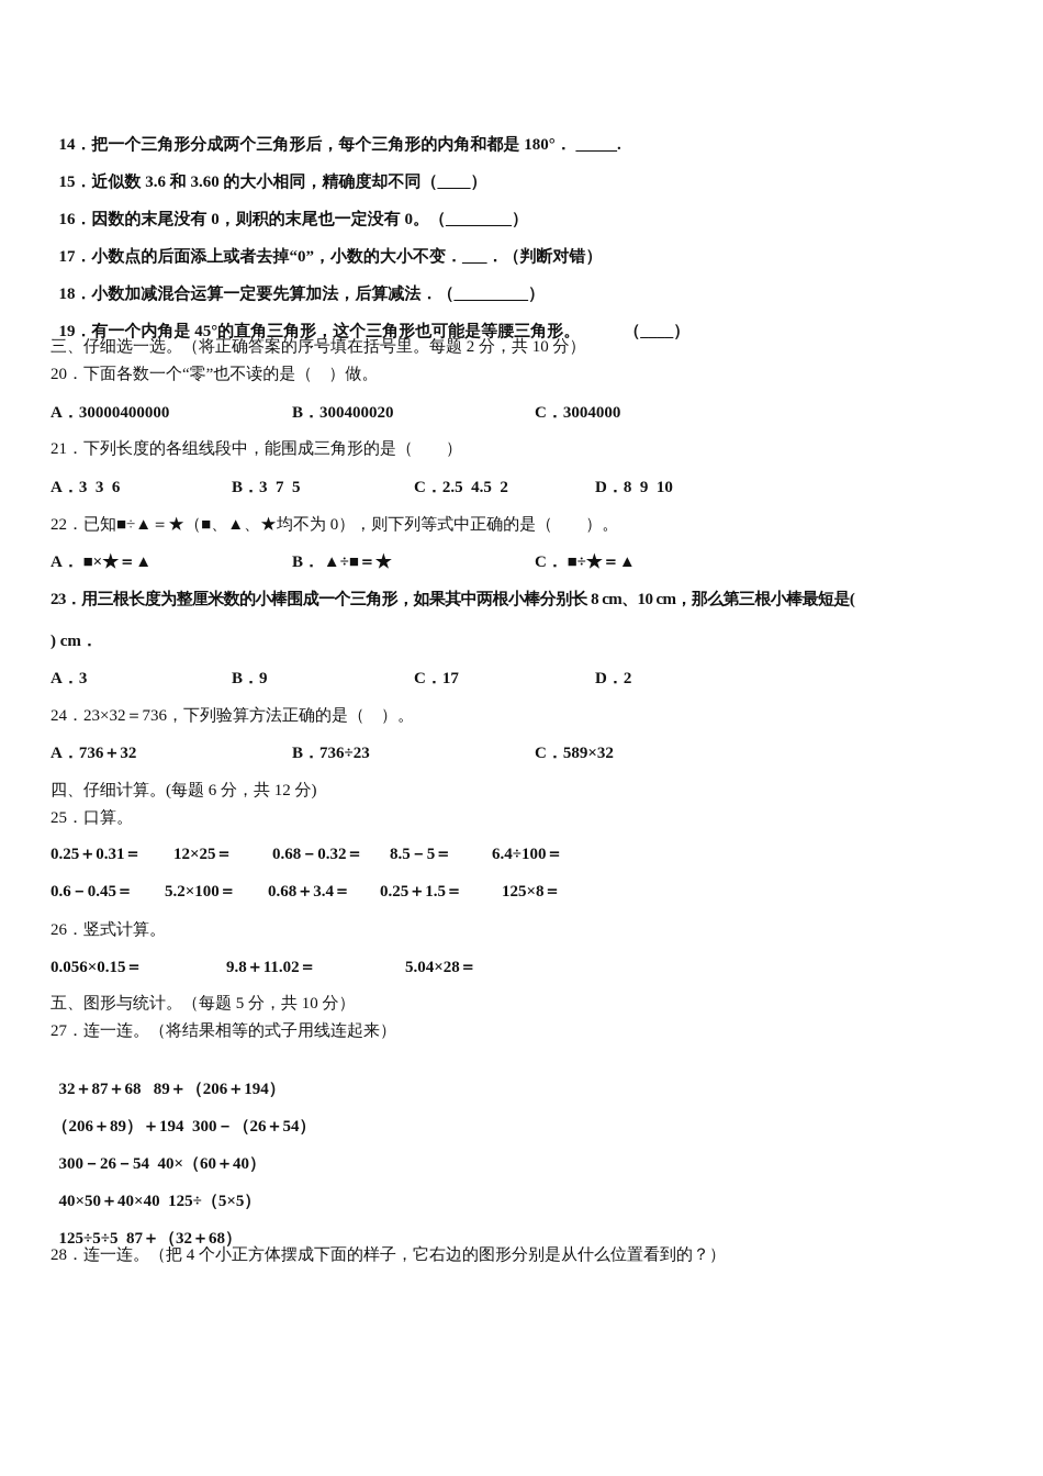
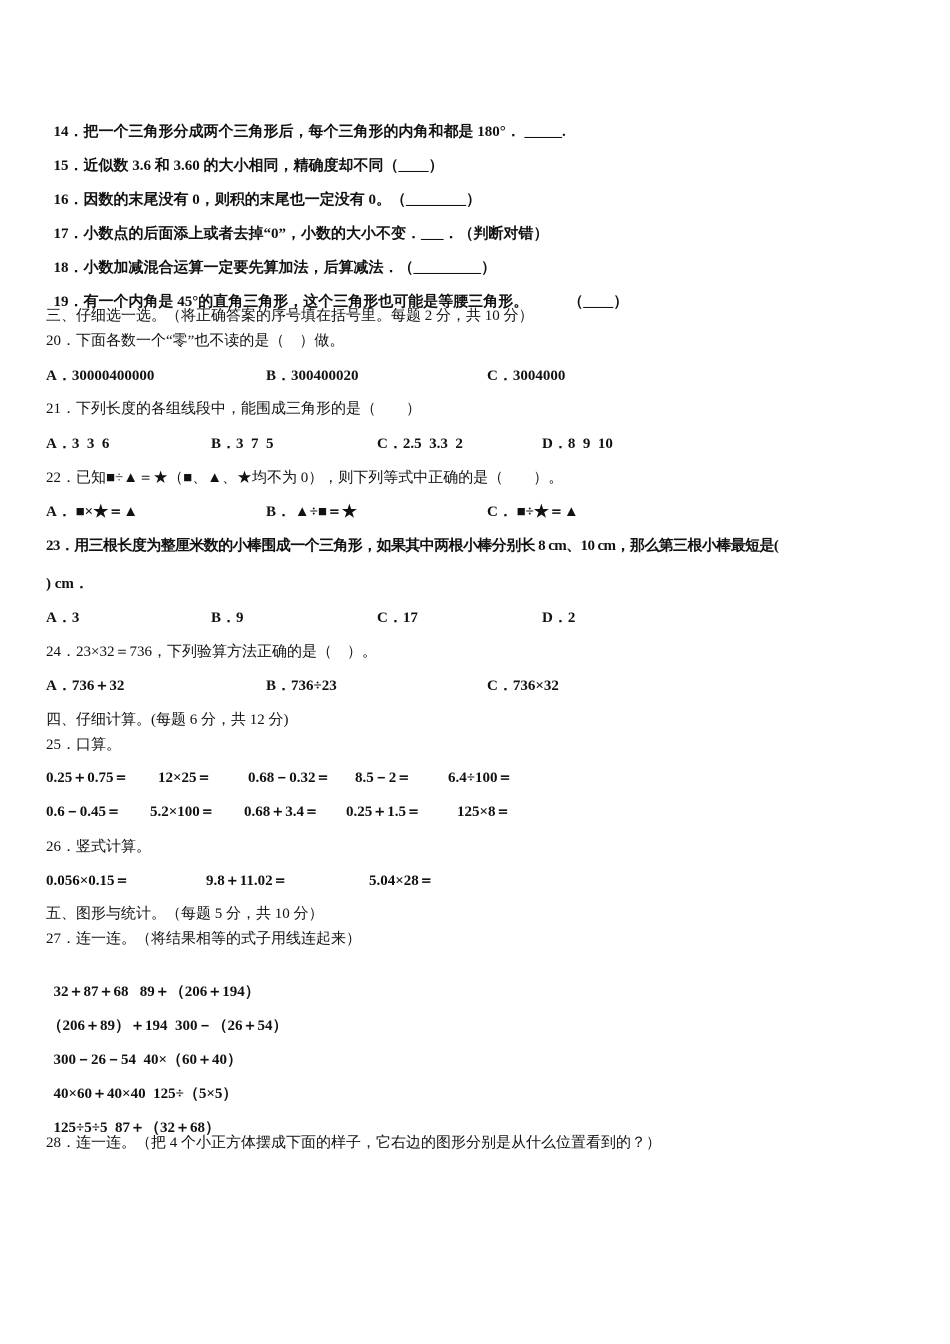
  14．把一个三角形分成两个三角形后，每个三角形的内角和都是 180°． _____.
  15．近似数 3.6 和 3.60 的大小相同，精确度却不同（____）
  16．因数的末尾没有 0，则积的末尾也一定没有 0。（________）
  17．小数点的后面添上或者去掉“0”，小数的大小不变．___．（判断对错）
  18．小数加减混合运算一定要先算加法，后算减法．（_________）
  19．有一个内角是 45°的直角三角形，这个三角形也可能是等腰三角形。 （____）
  三、仔细选一选。（将正确答案的序号填在括号里。每题 2 分，共 10 分）
  20．下面各数一个“零”也不读的是（ ）做。
  A．30000400000
  B．300400020
  C．3004000
  21．下列长度的各组线段中，能围成三角形的是（ ）
  A．3 3 6
  B．3 7 5
- C．2.5 4.5 2
+ C．2.5 3.3 2
  D．8 9 10
  22．已知■÷▲＝★（■、▲、★均不为 0），则下列等式中正确的是（ ）。
  A． ■×★＝▲
  B． ▲÷■＝★
  C． ■÷★＝▲
  23．用三根长度为整厘米数的小棒围成一个三角形，如果其中两根小棒分别长 8 cm、10 cm，那么第三根小棒最短是(
  ) cm．
  A．3
  B．9
  C．17
  D．2
  24．23×32＝736，下列验算方法正确的是（ ）。
  A．736＋32
  B．736÷23
- C．589×32
+ C．736×32
  四、仔细计算。(每题 6 分，共 12 分)
  25．口算。
- 0.25＋0.31＝
+ 0.25＋0.75＝
  12×25＝
  0.68－0.32＝
- 8.5－5＝
+ 8.5－2＝
  6.4÷100＝
  0.6－0.45＝
  5.2×100＝
  0.68＋3.4＝
  0.25＋1.5＝
  125×8＝
  26．竖式计算。
  0.056×0.15＝
  9.8＋11.02＝
  5.04×28＝
  五、图形与统计。（每题 5 分，共 10 分）
  27．连一连。（将结果相等的式子用线连起来）
  32＋87＋68 89＋（206＋194）
  （206＋89）＋194 300－（26＋54）
  300－26－54 40×（60＋40）
- 40×50＋40×40 125÷（5×5）
+ 40×60＋40×40 125÷（5×5）
  125÷5÷5 87＋（32＋68）
  28．连一连。（把 4 个小正方体摆成下面的样子，它右边的图形分别是从什么位置看到的？）
